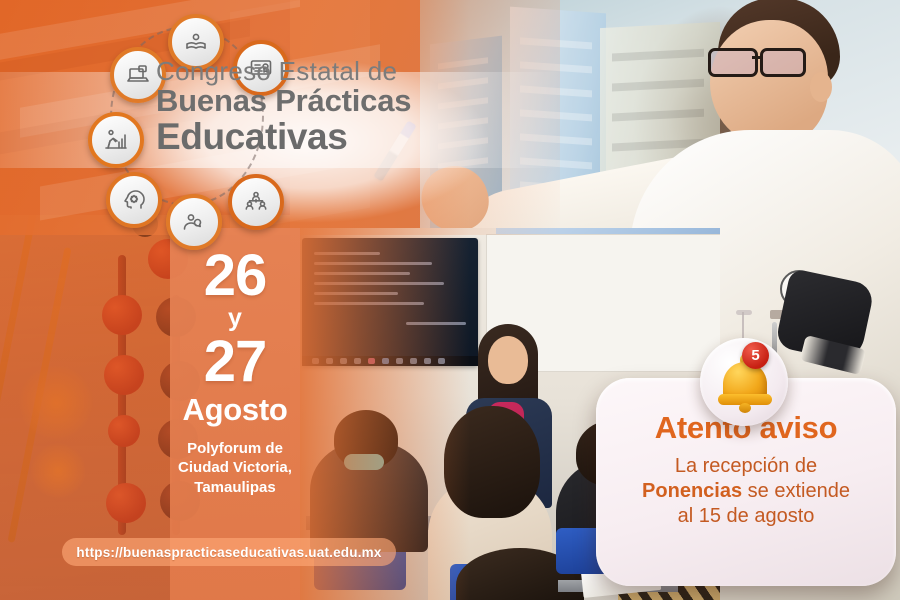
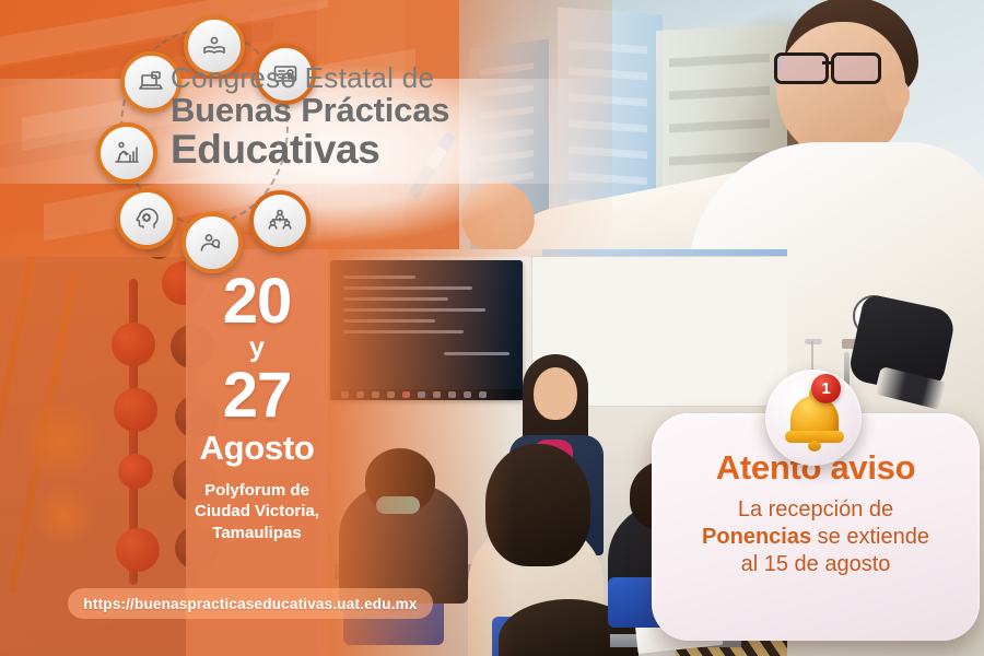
  Congreso Estatal de
  Buenas Prácticas
  Educativas
- 26
+ 20
  y
  27
  Agosto
  Polyforum de
  Ciudad Victoria,
  Tamaulipas
  https://buenaspracticaseducativas.uat.edu.mx
  Atento aviso
  La recepción de
  Ponencias se extiende
  al 15 de agosto
- 5
+ 1
